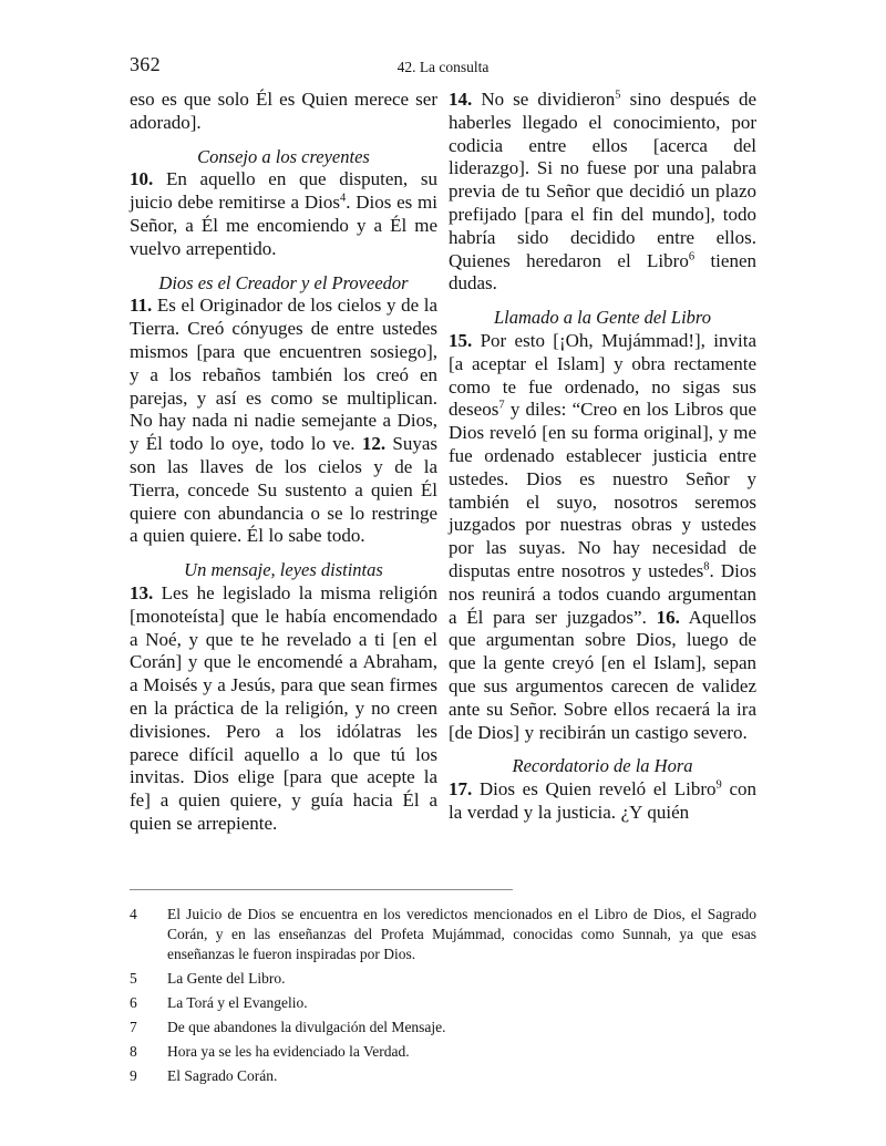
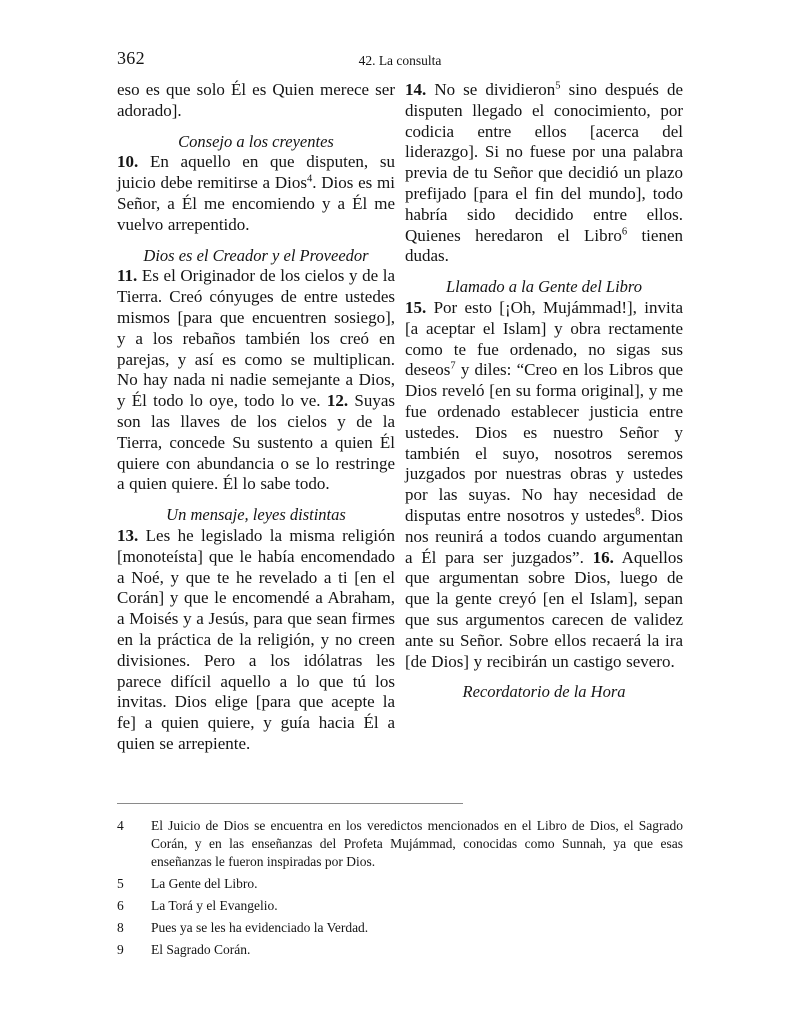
  362
  42. La consulta
  eso es que solo Él es Quien merece ser adorado].
  Consejo a los creyentes
  10. En aquello en que disputen, su juicio debe remitirse a Dios4. Dios es mi Señor, a Él me encomiendo y a Él me vuelvo arrepentido.
  Dios es el Creador y el Proveedor
  11. Es el Originador de los cielos y de la Tierra. Creó cónyuges de entre ustedes mismos [para que encuentren sosiego], y a los rebaños también los creó en parejas, y así es como se multiplican. No hay nada ni nadie semejante a Dios, y Él todo lo oye, todo lo ve. 12. Suyas son las llaves de los cielos y de la Tierra, concede Su sustento a quien Él quiere con abundancia o se lo restringe a quien quiere. Él lo sabe todo.
  Un mensaje, leyes distintas
  13. Les he legislado la misma religión [monoteísta] que le había encomendado a Noé, y que te he revelado a ti [en el Corán] y que le encomendé a Abraham, a Moisés y a Jesús, para que sean firmes en la práctica de la religión, y no creen divisiones. Pero a los idólatras les parece difícil aquello a lo que tú los invitas. Dios elige [para que acepte la fe] a quien quiere, y guía hacia Él a quien se arrepiente.
- 14. No se dividieron5 sino después de haberles llegado el conocimiento, por codicia entre ellos [acerca del liderazgo]. Si no fuese por una palabra previa de tu Señor que decidió un plazo prefijado [para el fin del mundo], todo habría sido decidido entre ellos. Quienes heredaron el Libro6 tienen dudas.
+ 14. No se dividieron5 sino después de disputen llegado el conocimiento, por codicia entre ellos [acerca del liderazgo]. Si no fuese por una palabra previa de tu Señor que decidió un plazo prefijado [para el fin del mundo], todo habría sido decidido entre ellos. Quienes heredaron el Libro6 tienen dudas.
  Llamado a la Gente del Libro
  15. Por esto [¡Oh, Mujámmad!], invita [a aceptar el Islam] y obra rectamente como te fue ordenado, no sigas sus deseos7 y diles: “Creo en los Libros que Dios reveló [en su forma original], y me fue ordenado establecer justicia entre ustedes. Dios es nuestro Señor y también el suyo, nosotros seremos juzgados por nuestras obras y ustedes por las suyas. No hay necesidad de disputas entre nosotros y ustedes8. Dios nos reunirá a todos cuando argumentan a Él para ser juzgados”. 16. Aquellos que argumentan sobre Dios, luego de que la gente creyó [en el Islam], sepan que sus argumentos carecen de validez ante su Señor. Sobre ellos recaerá la ira [de Dios] y recibirán un castigo severo.
  Recordatorio de la Hora
- 17. Dios es Quien reveló el Libro9 con la verdad y la justicia. ¿Y quién
  4
  El Juicio de Dios se encuentra en los veredictos mencionados en el Libro de Dios, el Sagrado Corán, y en las enseñanzas del Profeta Mujámmad, conocidas como Sunnah, ya que esas enseñanzas le fueron inspiradas por Dios.
  5
  La Gente del Libro.
  6
  La Torá y el Evangelio.
- 7
- De que abandones la divulgación del Mensaje.
  8
- Hora ya se les ha evidenciado la Verdad.
+ Pues ya se les ha evidenciado la Verdad.
  9
  El Sagrado Corán.
